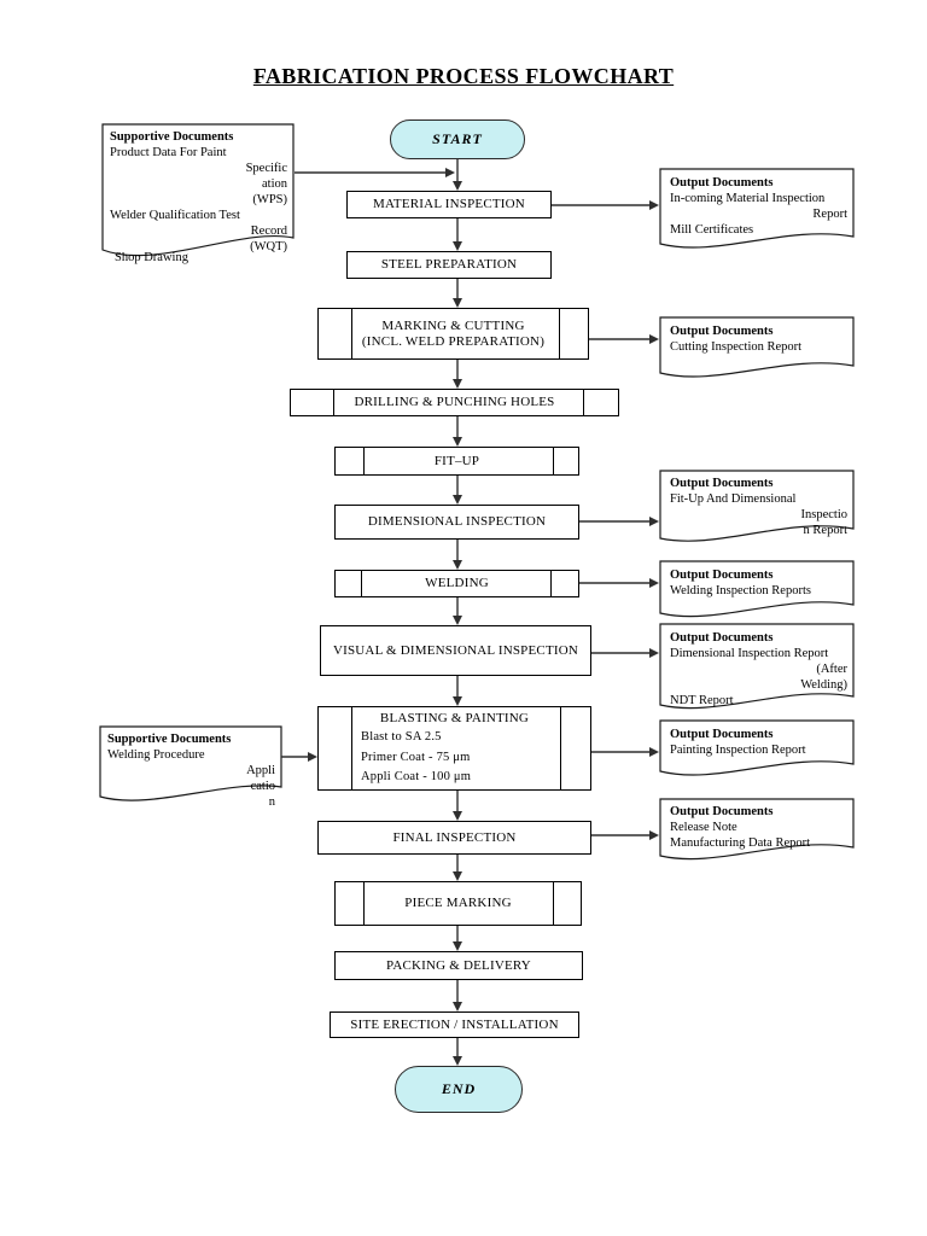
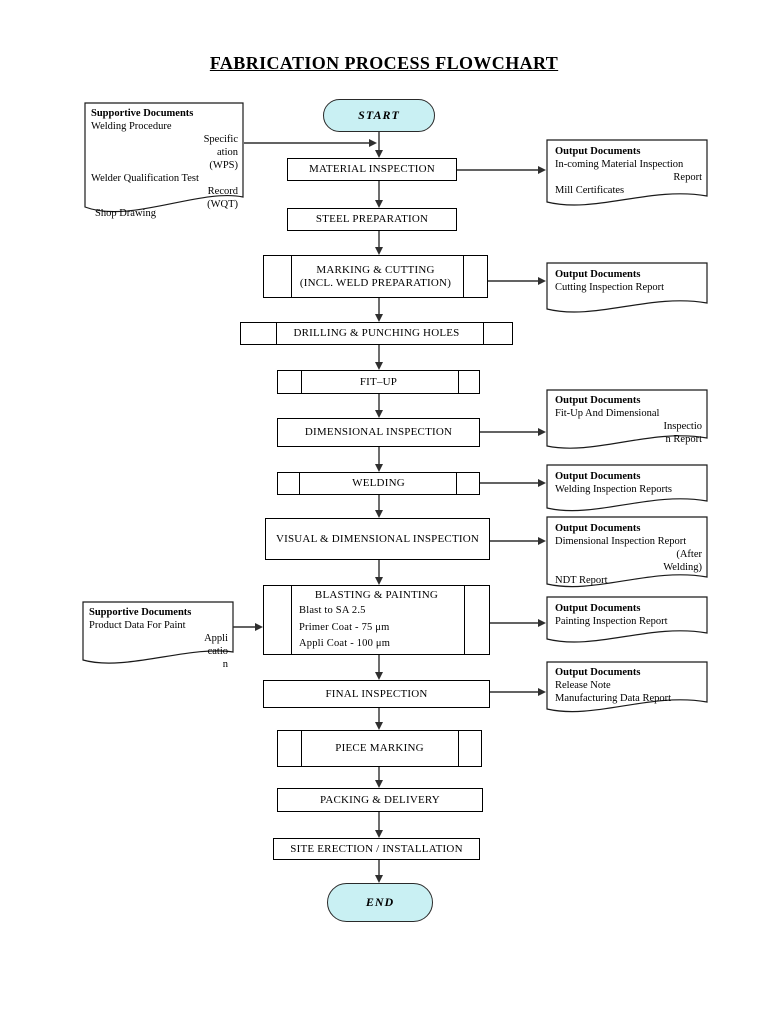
  FABRICATION PROCESS FLOWCHART
  START
  END
  MATERIAL INSPECTION
  STEEL PREPARATION
  MARKING & CUTTING
  (INCL. WELD PREPARATION)
  DRILLING & PUNCHING HOLES
  FIT–UP
  DIMENSIONAL INSPECTION
  WELDING
  VISUAL & DIMENSIONAL INSPECTION
  BLASTING & PAINTING
  Blast to SA 2.5
  Primer Coat - 75 μm
  Appli Coat - 100 μm
  FINAL INSPECTION
  PIECE MARKING
  PACKING & DELIVERY
  SITE ERECTION / INSTALLATION
  Supportive Documents
- Product Data For Paint
+ Welding Procedure
  Specific
  ation
  (WPS)
  Welder Qualification Test
  Record
  (WQT)
  Shop Drawing
  Supportive Documents
- Welding Procedure
+ Product Data For Paint
  Appli
  catio
  n
  Output Documents
  In-coming Material Inspection
  Report
  Mill Certificates
  Output Documents
  Cutting Inspection Report
  Output Documents
  Fit-Up And Dimensional
  Inspectio
  n Report
  Output Documents
  Welding Inspection Reports
  Output Documents
  Dimensional Inspection Report
  (After
  Welding)
  NDT Report
  Output Documents
  Painting Inspection Report
  Output Documents
  Release Note
  Manufacturing Data Report
